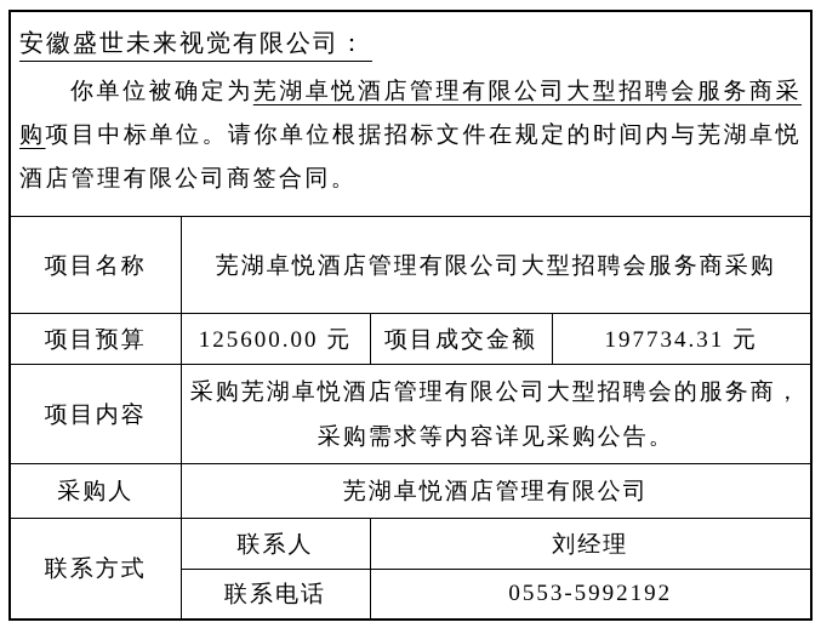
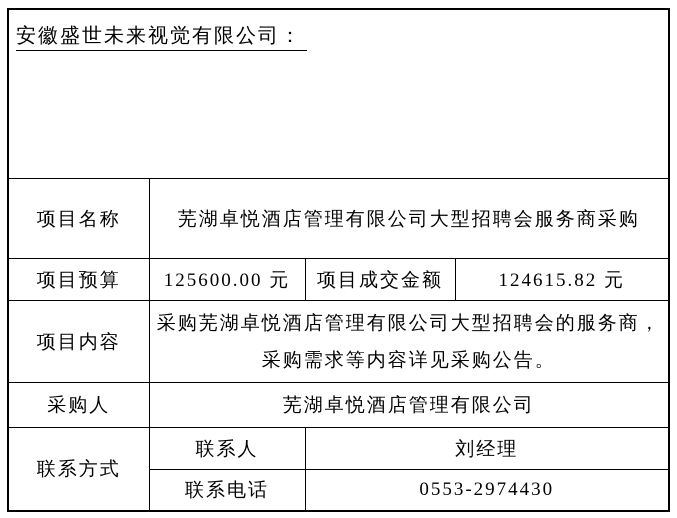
  安徽盛世未来视觉有限公司：
- 你单位被确定为芜湖卓悦酒店管理有限公司大型招聘会服务商采购项目中标单位。请你单位根据招标文件在规定的时间内与芜湖卓悦酒店管理有限公司商签合同。
  项目名称	芜湖卓悦酒店管理有限公司大型招聘会服务商采购
- 项目预算	125600.00 元	项目成交金额	197734.31 元
+ 项目预算	125600.00 元	项目成交金额	124615.82 元
  项目内容	采购芜湖卓悦酒店管理有限公司大型招聘会的服务商， 采购需求等内容详见采购公告。
  采购人	芜湖卓悦酒店管理有限公司
  联系方式	联系人	刘经理
- 联系电话	0553-5992192
+ 联系电话	0553-2974430
